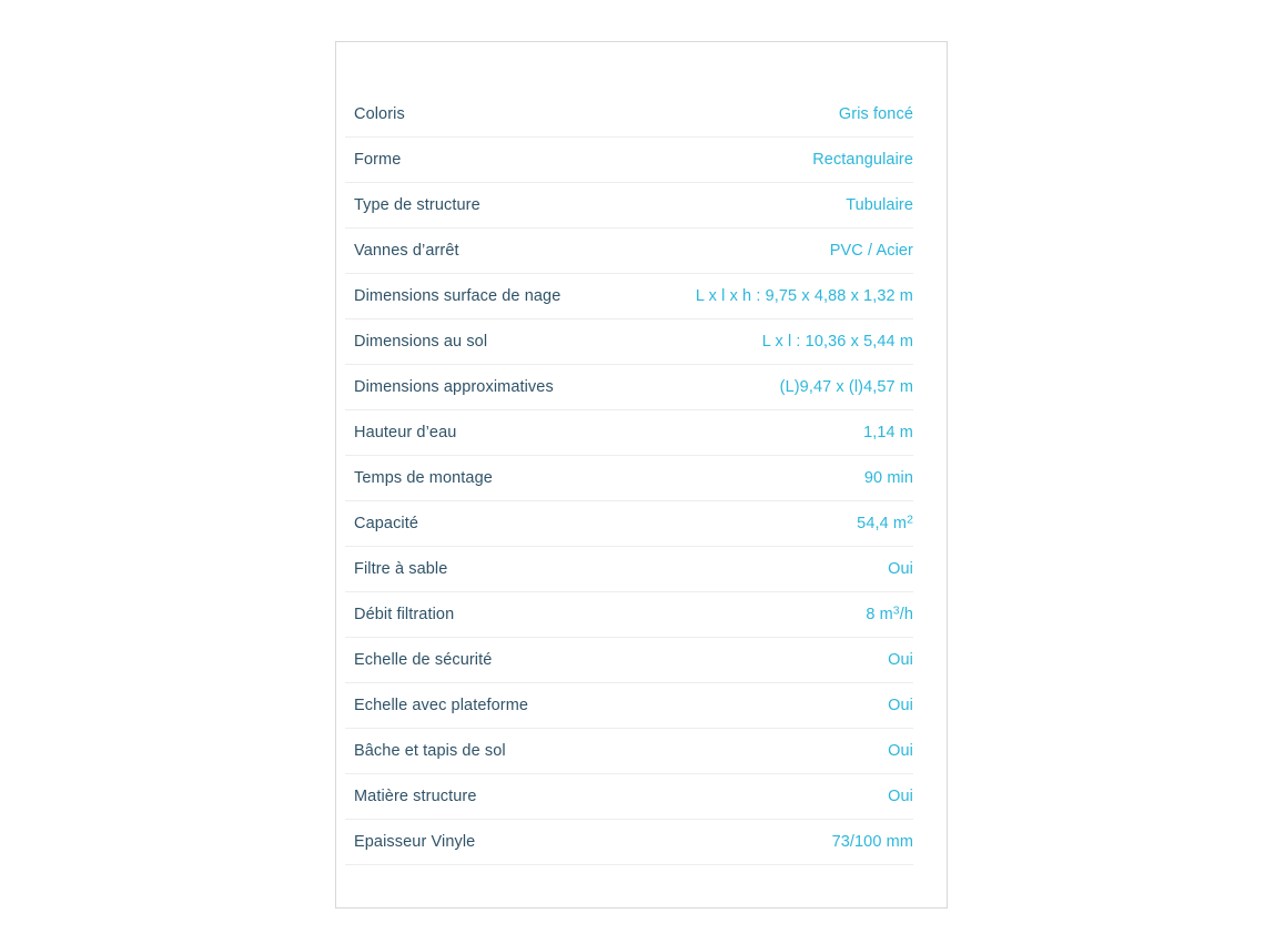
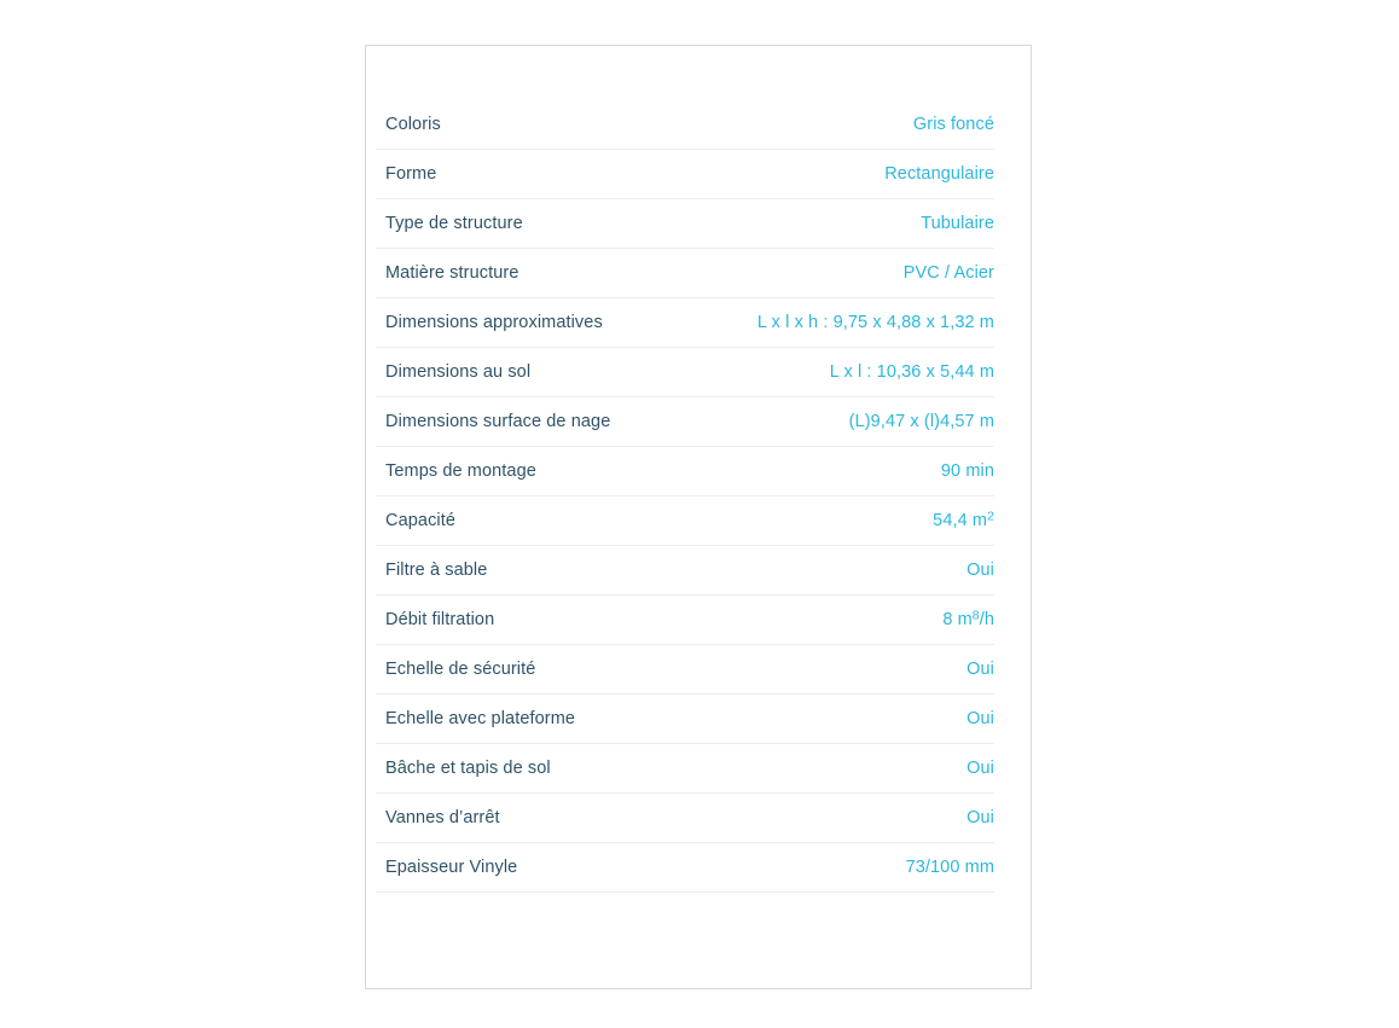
  Coloris
  Gris foncé
  Forme
  Rectangulaire
  Type de structure
  Tubulaire
- Vannes d’arrêt
+ Matière structure
  PVC / Acier
- Dimensions surface de nage
+ Dimensions approximatives
  L x l x h : 9,75 x 4,88 x 1,32 m
  Dimensions au sol
  L x l : 10,36 x 5,44 m
- Dimensions approximatives
+ Dimensions surface de nage
  (L)9,47 x (l)4,57 m
- Hauteur d’eau
- 1,14 m
  Temps de montage
  90 min
  Capacité
  54,4 m2
  Filtre à sable
  Oui
  Débit filtration
- 8 m3/h
+ 8 m8/h
  Echelle de sécurité
  Oui
  Echelle avec plateforme
  Oui
  Bâche et tapis de sol
  Oui
- Matière structure
+ Vannes d’arrêt
  Oui
  Epaisseur Vinyle
  73/100 mm
